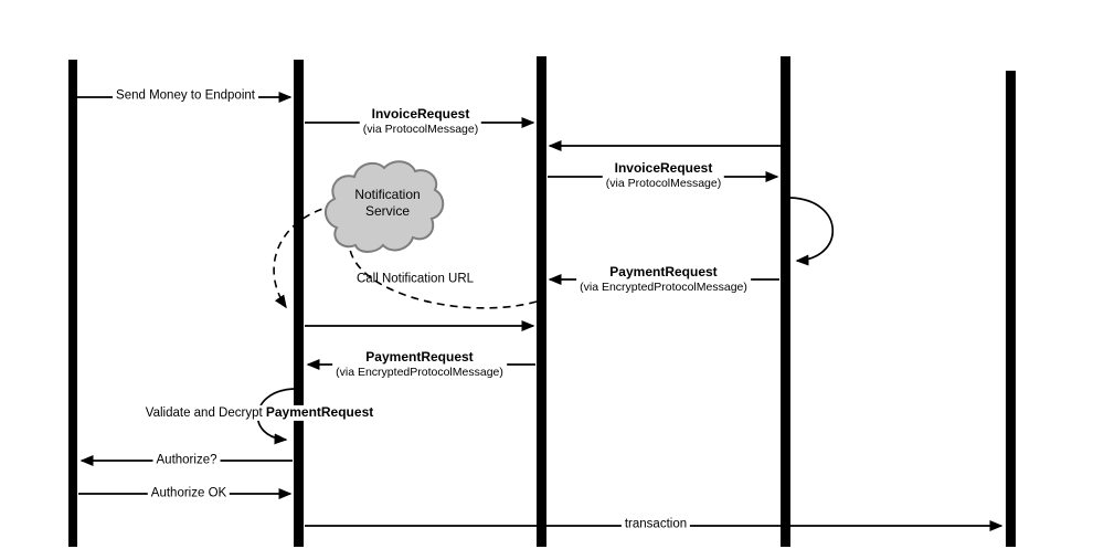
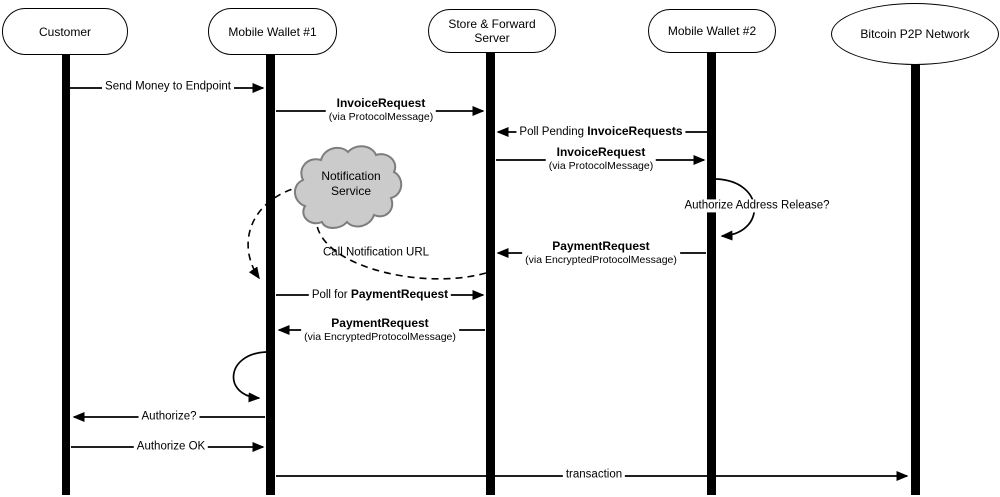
+ Customer
+ Mobile Wallet #1
+ Store & Forward Server
+ Mobile Wallet #2
+ Bitcoin P2P Network
  Notification
  Service
  Send Money to Endpoint
  InvoiceRequest
  (via ProtocolMessage)
+ Poll Pending InvoiceRequests
  InvoiceRequest
  (via ProtocolMessage)
+ Authorize Address Release?
  PaymentRequest
  (via EncryptedProtocolMessage)
  Call Notification URL
+ Poll for PaymentRequest
  PaymentRequest
  (via EncryptedProtocolMessage)
- Validate and Decrypt PaymentRequest
  Authorize?
  Authorize OK
  transaction
